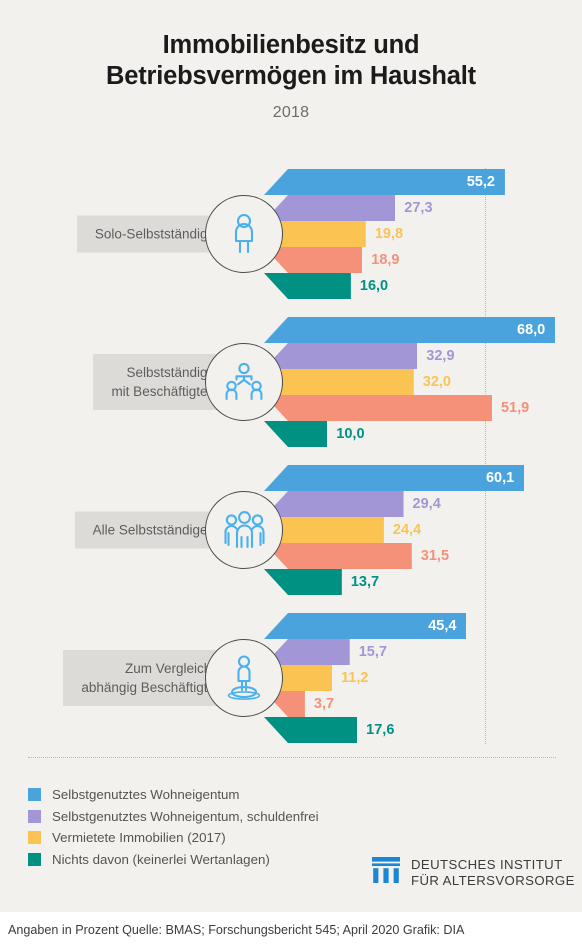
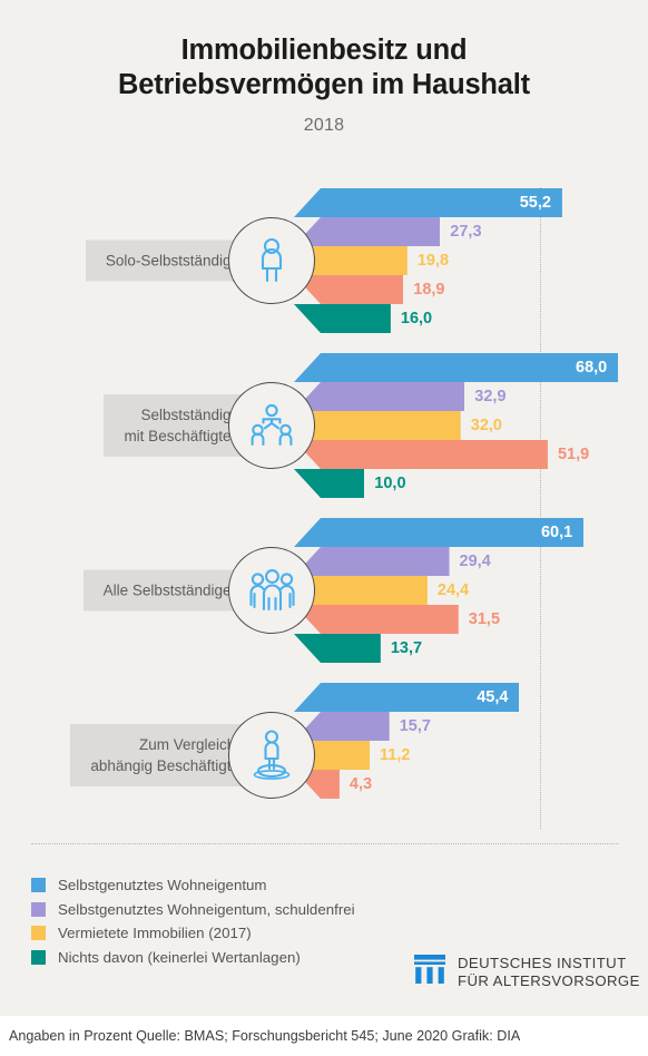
  Immobilienbesitz und
  Betriebsvermögen im Haushalt
  2018
  Solo-Selbstständig
  55,2
  27,3
  19,8
  18,9
  16,0
  Selbstständig
  mit Beschäftigte
  68,0
  32,9
  32,0
  51,9
  10,0
  Alle Selbstständige
  60,1
  29,4
  24,4
  31,5
  13,7
  Zum Vergleic
  abhängig Beschäftig
  45,4
  15,7
  11,2
- 3,7
+ 4,3
- 17,6
  Selbstgenutztes Wohneigentum
  Selbstgenutztes Wohneigentum, schuldenfrei
  Vermietete Immobilien (2017)
  Nichts davon (keinerlei Wertanlagen)
  DEUTSCHES INSTITUT
  FÜR ALTERSVORSORGE
- Angaben in Prozent Quelle: BMAS; Forschungsbericht 545; April 2020 Grafik: DIA
+ Angaben in Prozent Quelle: BMAS; Forschungsbericht 545; June 2020 Grafik: DIA
